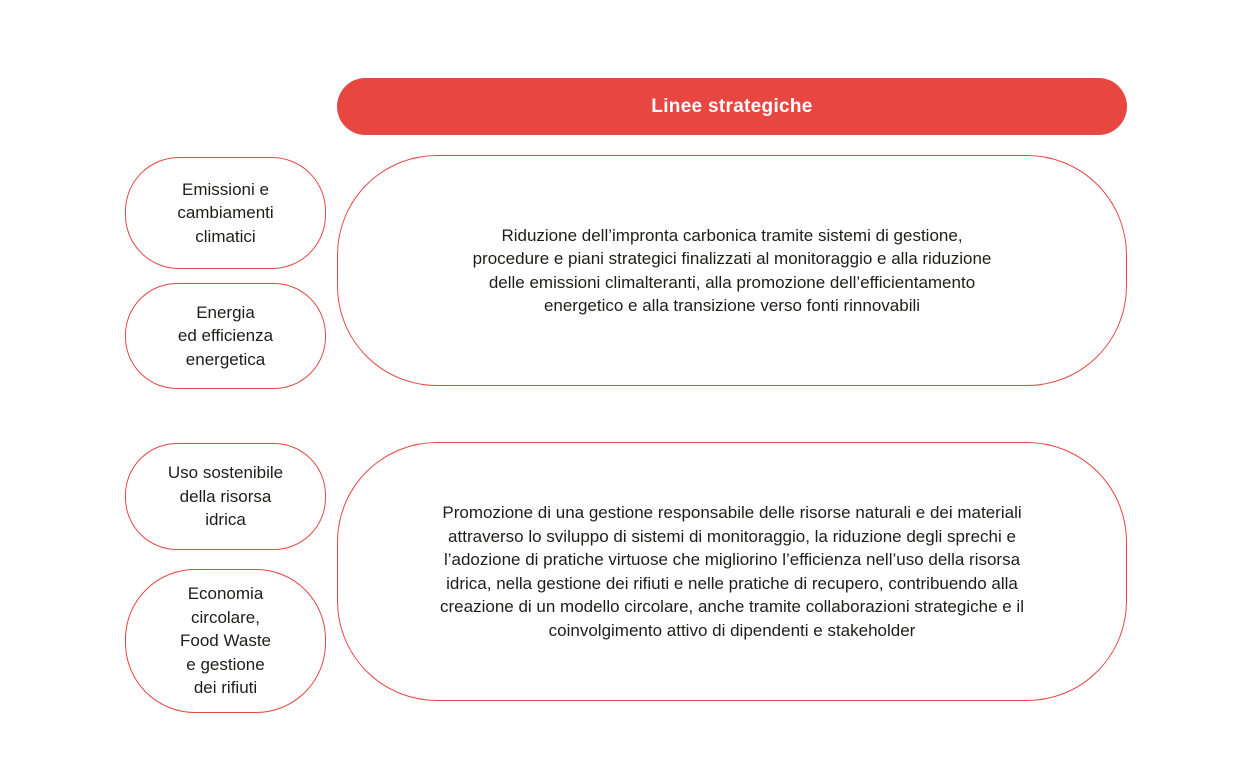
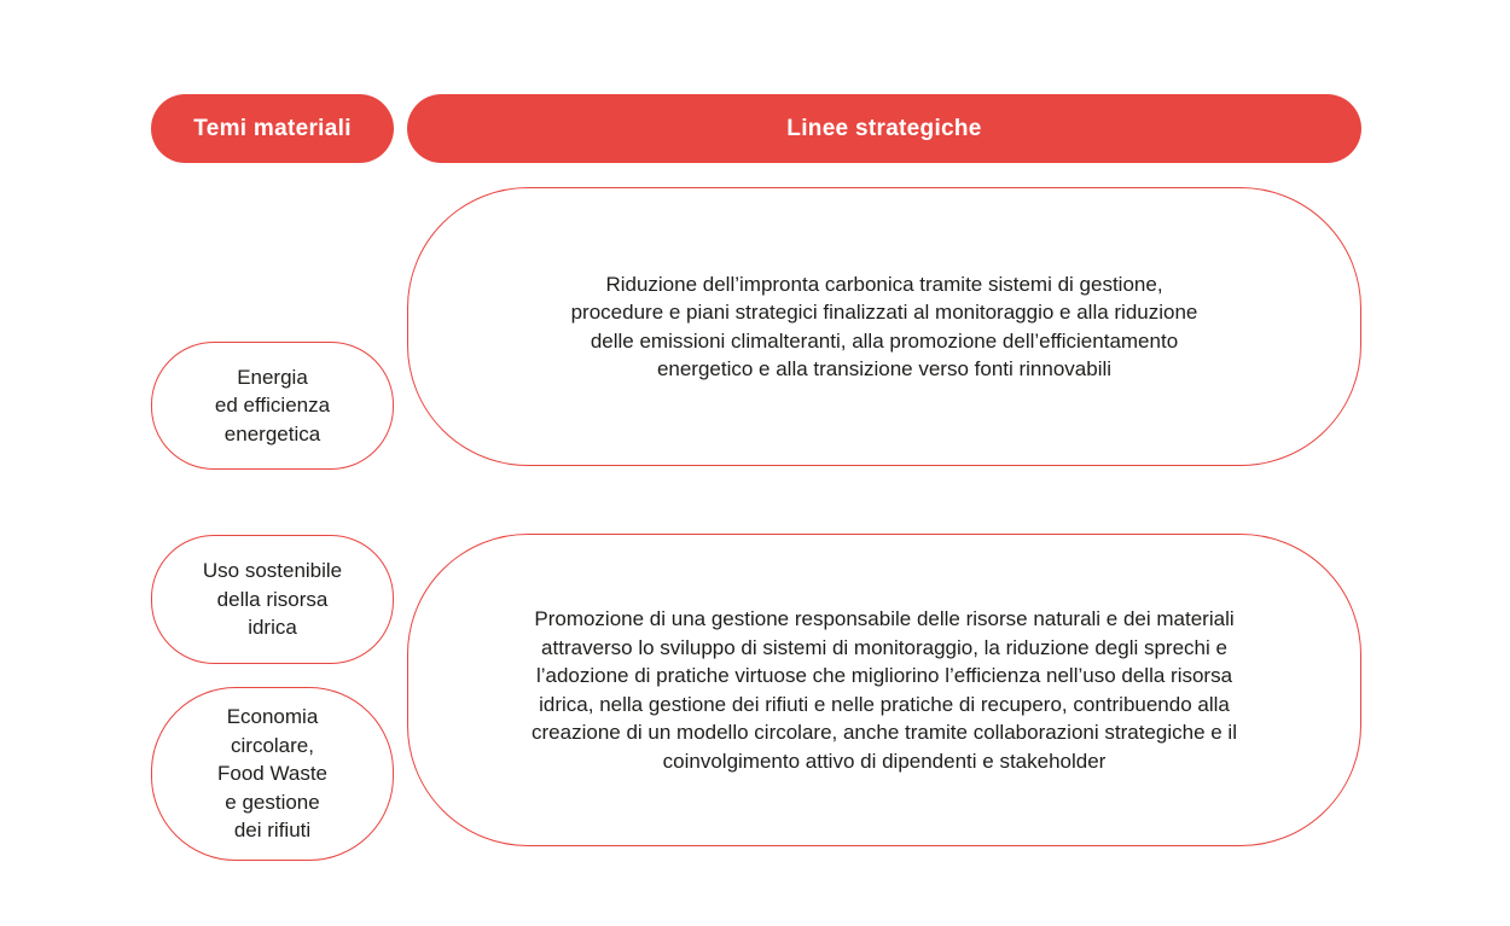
+ Temi materiali
  Linee strategiche
- Emissioni e
- cambiamenti
- climatici
  Energia
  ed efficienza
  energetica
  Uso sostenibile
  della risorsa
  idrica
  Economia
  circolare,
  Food Waste
  e gestione
  dei rifiuti
  Riduzione dell’impronta carbonica tramite sistemi di gestione,
  procedure e piani strategici finalizzati al monitoraggio e alla riduzione
  delle emissioni climalteranti, alla promozione dell’efficientamento
  energetico e alla transizione verso fonti rinnovabili
  Promozione di una gestione responsabile delle risorse naturali e dei materiali
  attraverso lo sviluppo di sistemi di monitoraggio, la riduzione degli sprechi e
  l’adozione di pratiche virtuose che migliorino l’efficienza nell’uso della risorsa
  idrica, nella gestione dei rifiuti e nelle pratiche di recupero, contribuendo alla
  creazione di un modello circolare, anche tramite collaborazioni strategiche e il
  coinvolgimento attivo di dipendenti e stakeholder
